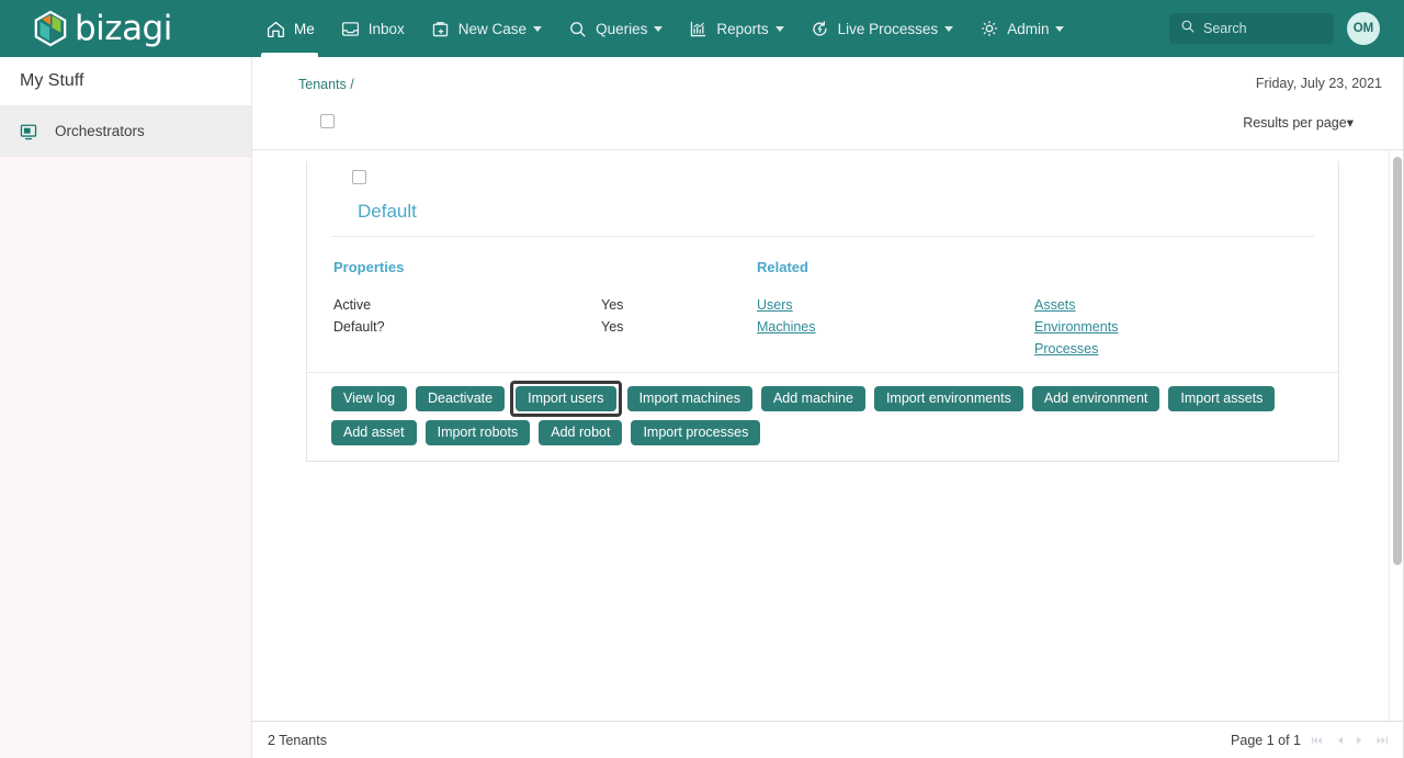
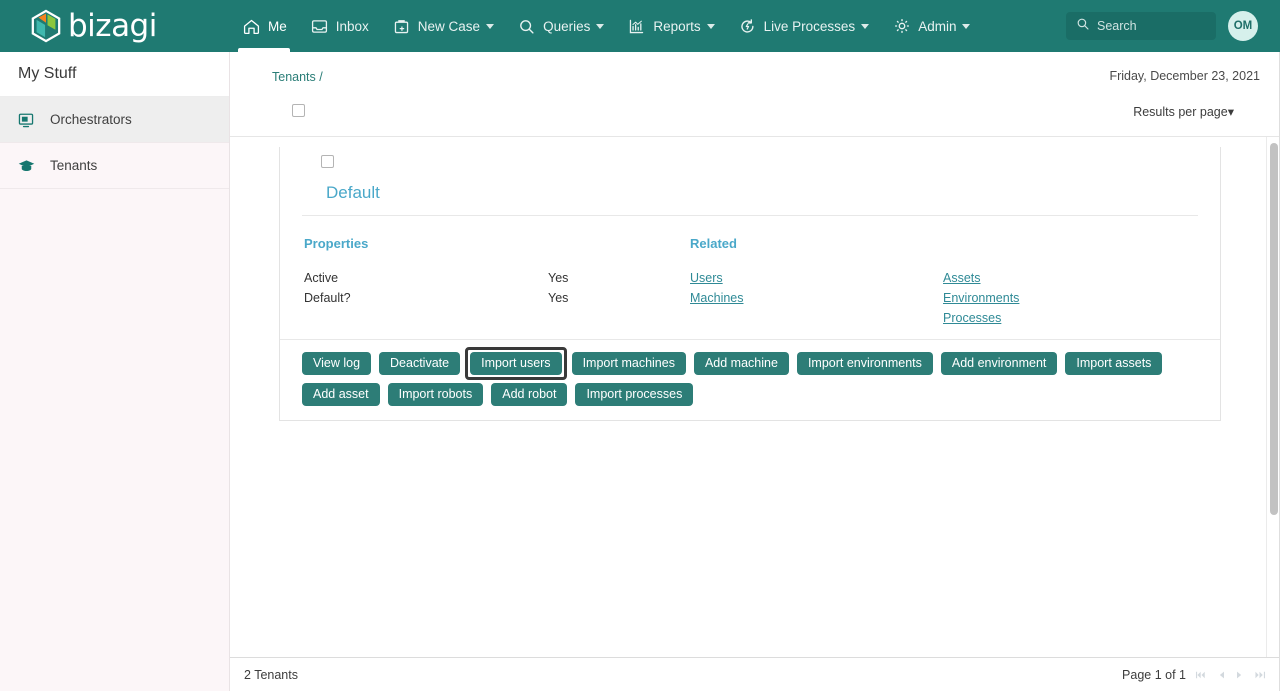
  bizagi
  Me
  Inbox
  New Case
  Queries
  Reports
  Live Processes
  Admin
  Search
  OM
  My Stuff
  Orchestrators
+ Tenants
  Tenants /
- Friday, July 23, 2021
+ Friday, December 23, 2021
  Results per page▾
  Default
  Properties
  Active
  Yes
  Default?
  Yes
  Related
  Users
  Machines
  Assets
  Environments
  Processes
  View log
  Deactivate
  Import users
  Import machines
  Add machine
  Import environments
  Add environment
  Import assets
  Add asset
  Import robots
  Add robot
  Import processes
  2 Tenants
  Page 1 of 1
